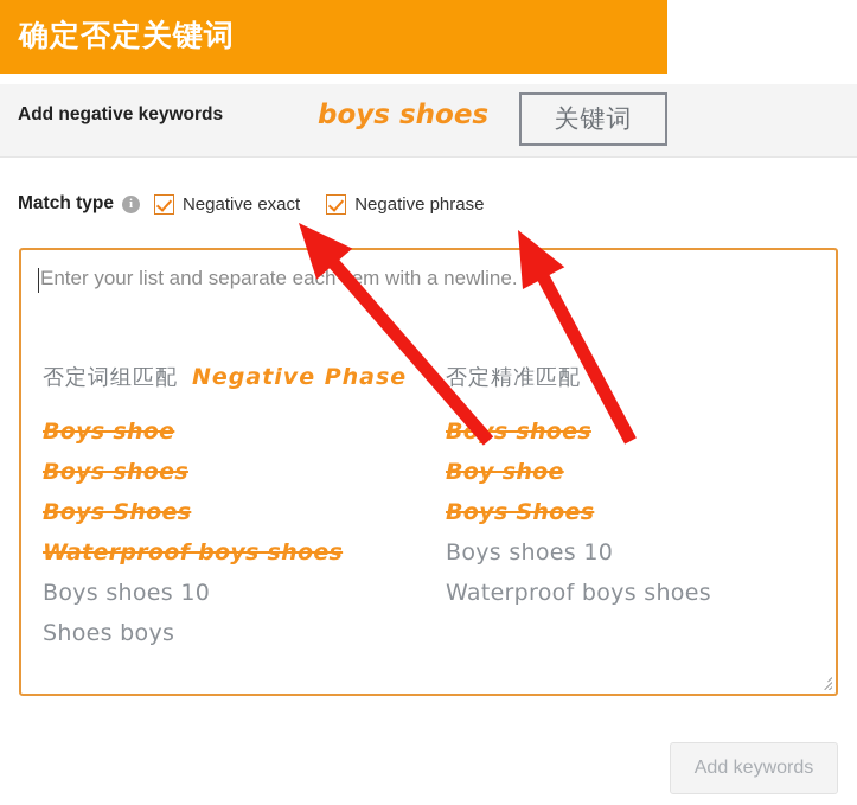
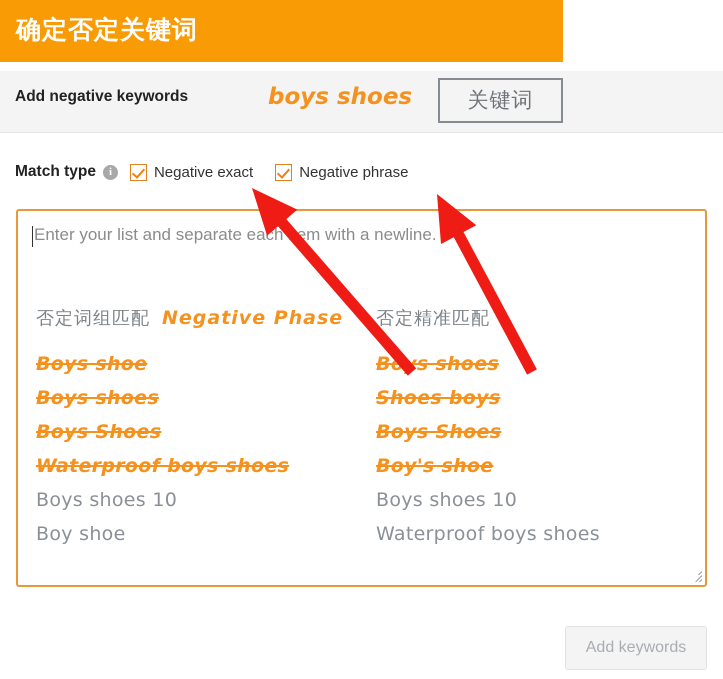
  确定否定关键词
  Add negative keywords
  boys shoes
  关键词
  Match type
  i
  Negative exact
  Negative phrase
  Enter your list and separate eachem with a newline.
  否定词组匹配
  Negative Phase
  Boys shoe
  Boys shoes
  Boys Shoes
  Waterproof boys shoes
  Boys shoes 10
- Shoes boys
+ Boy shoe
  否定精准匹配
  Bos shoes
- Boy shoe
+ Shoes boys
  Boys Shoes
+ Boy's shoe
  Boys shoes 10
  Waterproof boys shoes
  Add keywords
